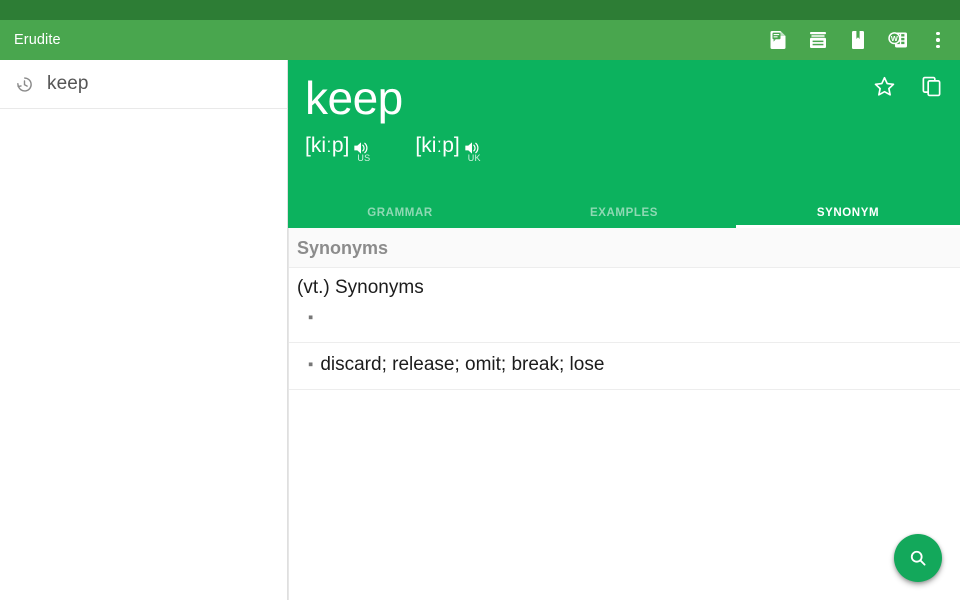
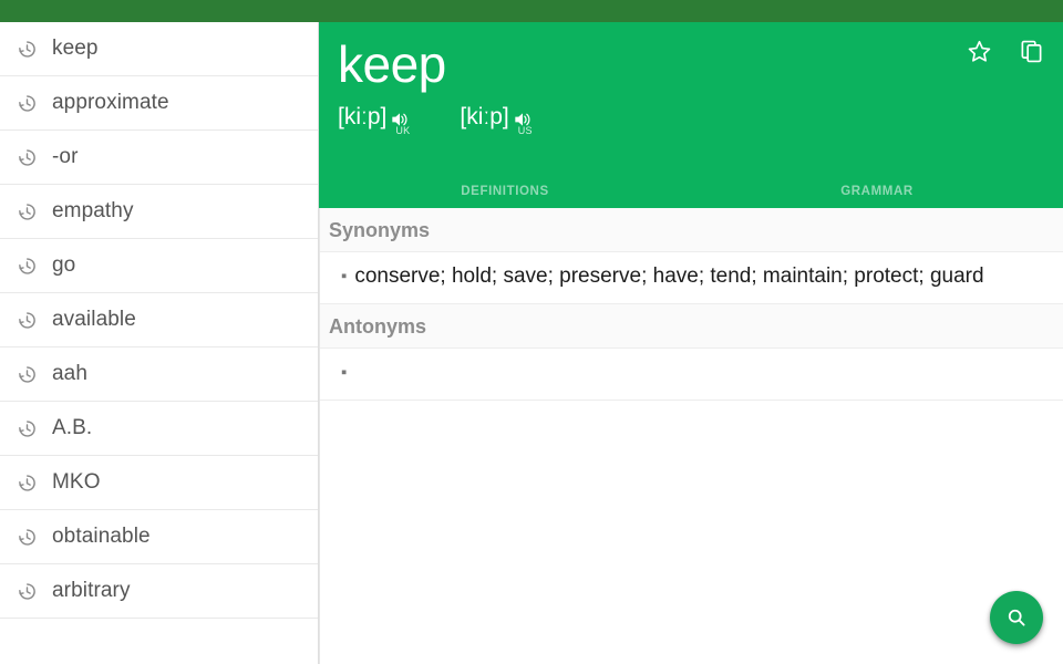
- Erudite
- W
  keep
+ approximate
+ -or
+ empathy
+ go
+ available
+ aah
+ A.B.
+ MKO
+ obtainable
+ arbitrary
  keep
  [kiːp]
- US
+ UK
  [kiːp]
- UK
+ US
+ DEFINITIONS
  GRAMMAR
- EXAMPLES
- SYNONYM
  Synonyms
- (vt.) Synonyms
  ▪
+ conserve; hold; save; preserve; have; tend; maintain; protect; guard
+ Antonyms
  ▪
- discard; release; omit; break; lose
